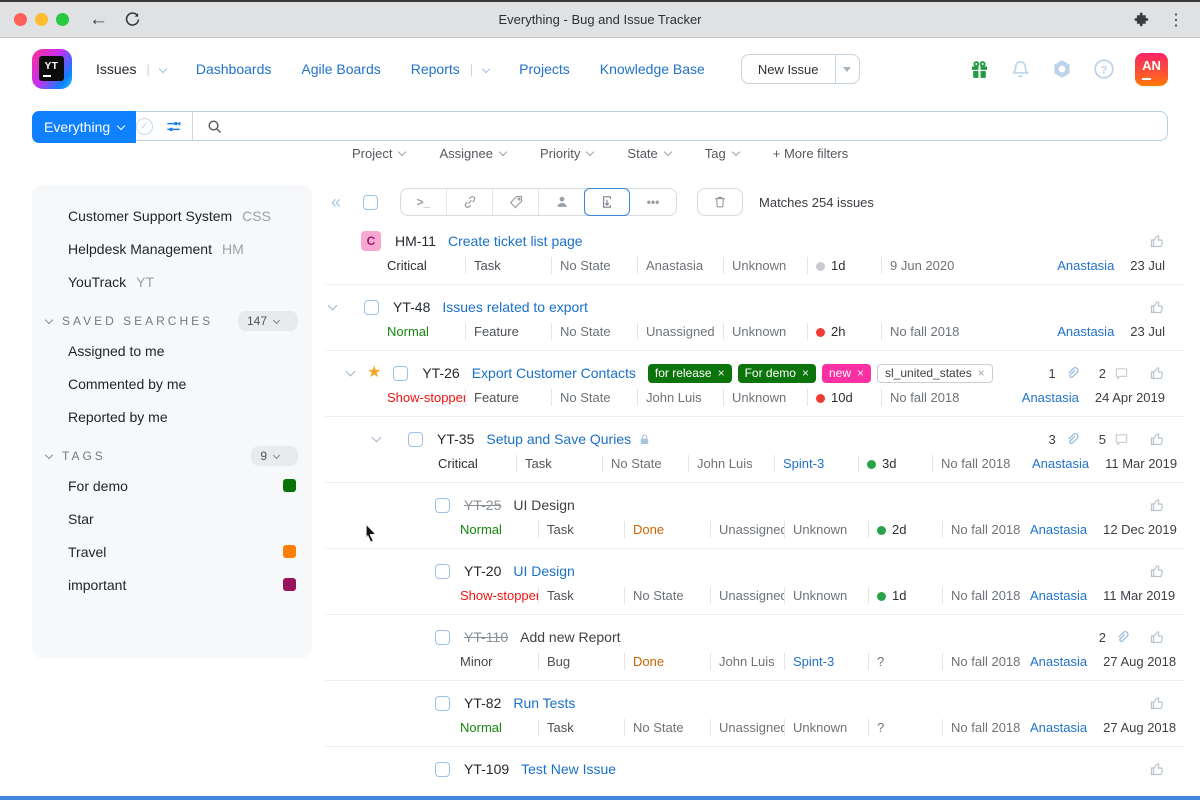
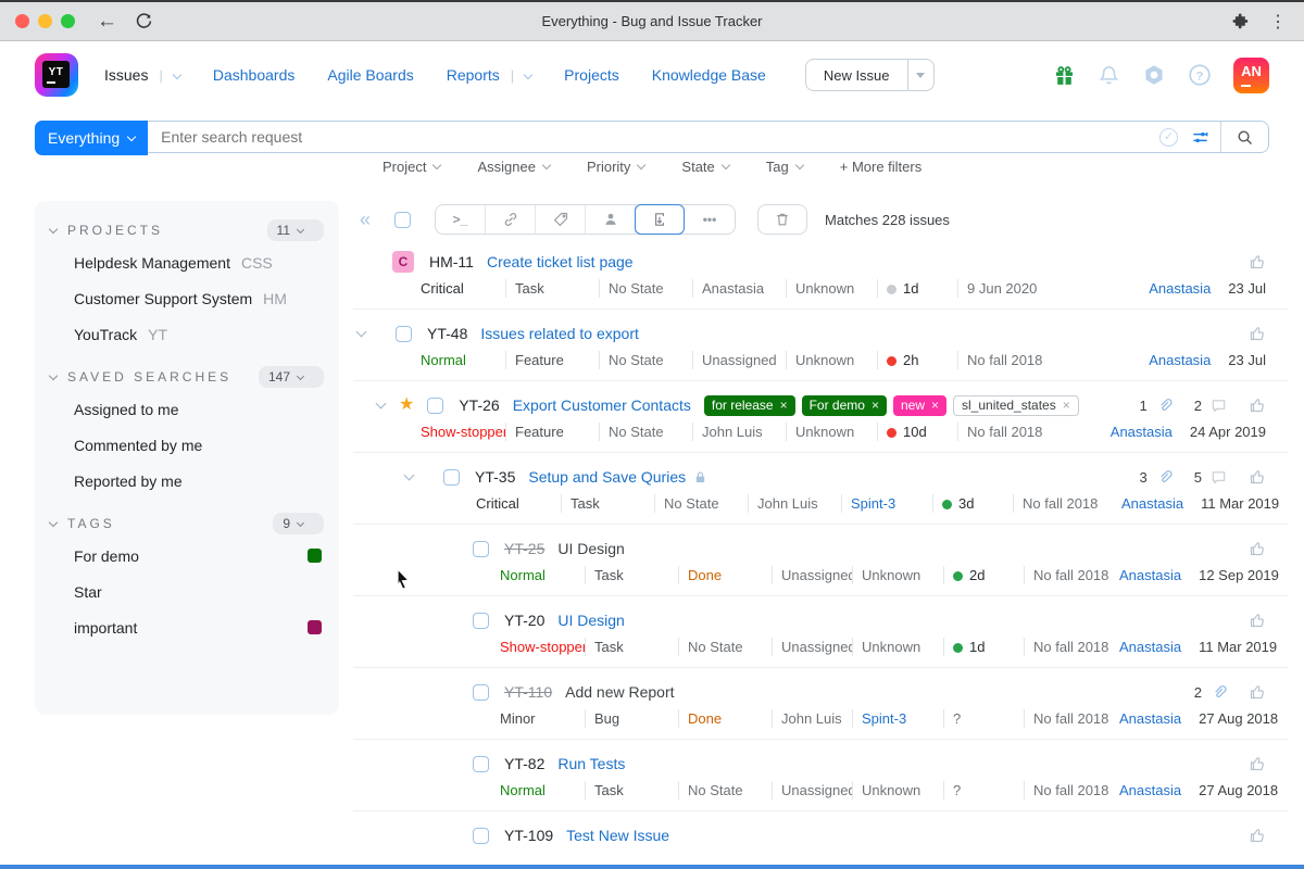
  ←
  Everything - Bug and Issue Tracker
  ⋮
  YT
  Issues
  |
  Dashboards
  Agile Boards
  Reports
  |
  Projects
  Knowledge Base
  New Issue
  ?
  AN
  Everything
+ Enter search request
  ✓
  Project
  Assignee
  Priority
  State
  Tag
  + More filters
+ PROJECTS
+ 11
- Customer Support System
+ Helpdesk Management
  CSS
- Helpdesk Management
+ Customer Support System
  HM
  YouTrack
  YT
  SAVED SEARCHES
  147
  Assigned to me
  Commented by me
  Reported by me
  TAGS
  9
  For demo
  Star
- Travel
  important
  «
  >_
  •••
- Matches 254 issues
+ Matches 228 issues
  C
  HM-11
  Create ticket list page
  Critical
  Task
  No State
  Anastasia
  Unknown
  1d
  9 Jun 2020
  Anastasia
  23 Jul
  YT-48
  Issues related to export
  Normal
  Feature
  No State
  Unassigned
  Unknown
  2h
  No fall 2018
  Anastasia
  23 Jul
  ★
  YT-26
  Export Customer Contacts
  for release
  ×
  For demo
  ×
  new
  ×
  sl_united_states
  ×
  1
  2
  Show-stoppe
  Feature
  No State
  John Luis
  Unknown
  10d
  No fall 2018
  Anastasia
  24 Apr 2019
  YT-35
  Setup and Save Quries
  3
  5
  Critical
  Task
  No State
  John Luis
  Spint-3
  3d
  No fall 2018
  Anastasia
  11 Mar 2019
  YT-25
  UI Design
  Normal
  Task
  Done
  Unassigne
  Unknown
  2d
  No fall 2018
  Anastasia
- 12 Dec 2019
+ 12 Sep 2019
  YT-20
  UI Design
  Show-stoppe
  Task
  No State
  Unassigne
  Unknown
  1d
  No fall 2018
  Anastasia
  11 Mar 2019
  YT-110
  Add new Report
  2
  Minor
  Bug
  Done
  John Luis
  Spint-3
  ?
  No fall 2018
  Anastasia
  27 Aug 2018
  YT-82
  Run Tests
  Normal
  Task
  No State
  Unassigne
  Unknown
  ?
  No fall 2018
  Anastasia
  27 Aug 2018
  YT-109
  Test New Issue
